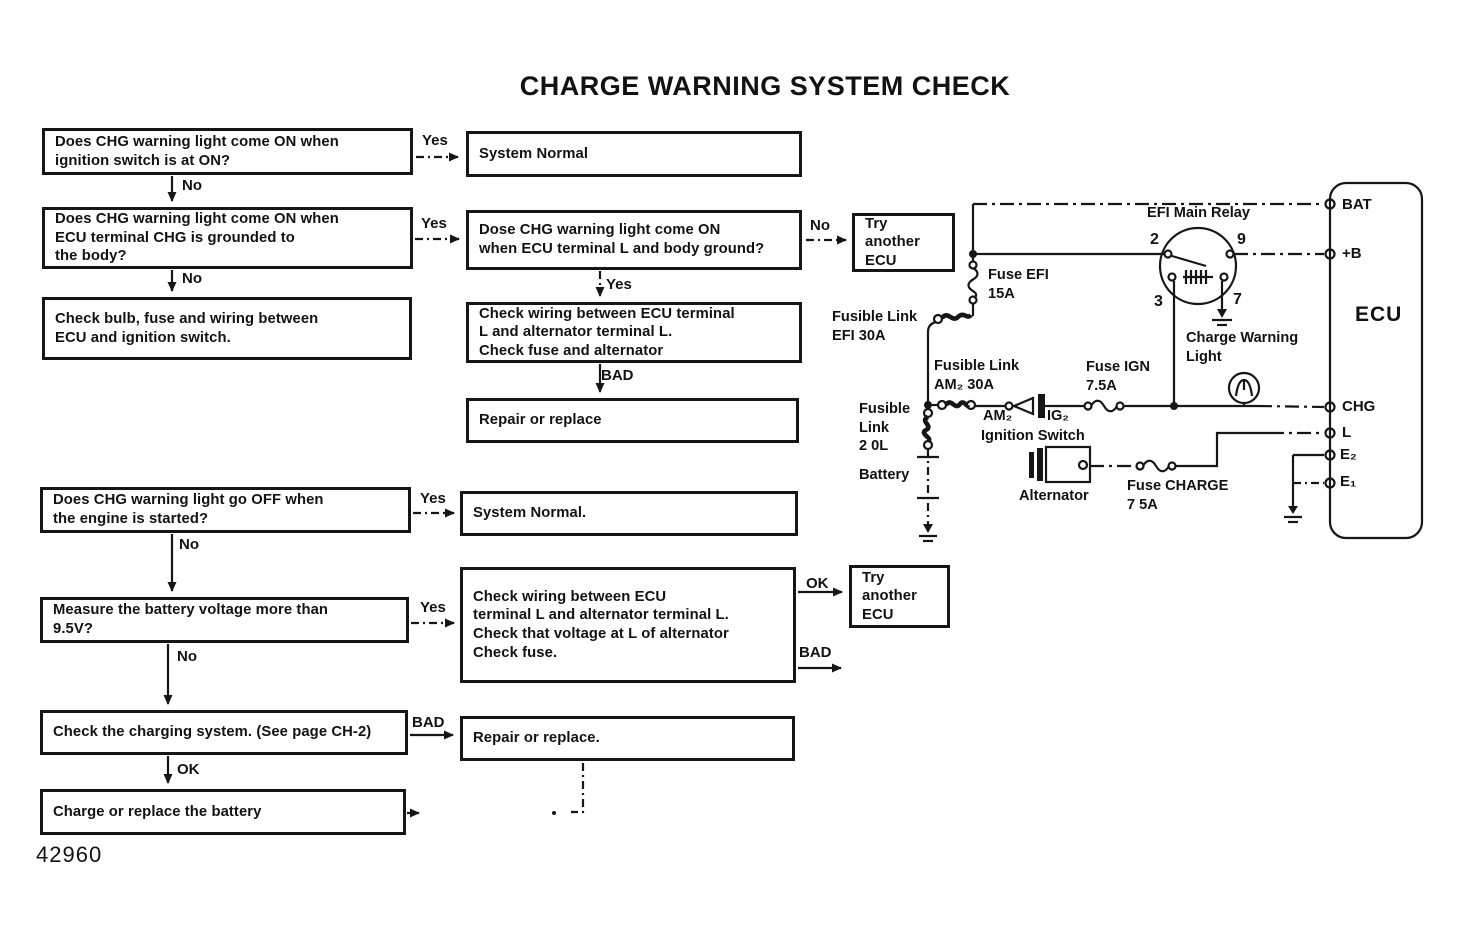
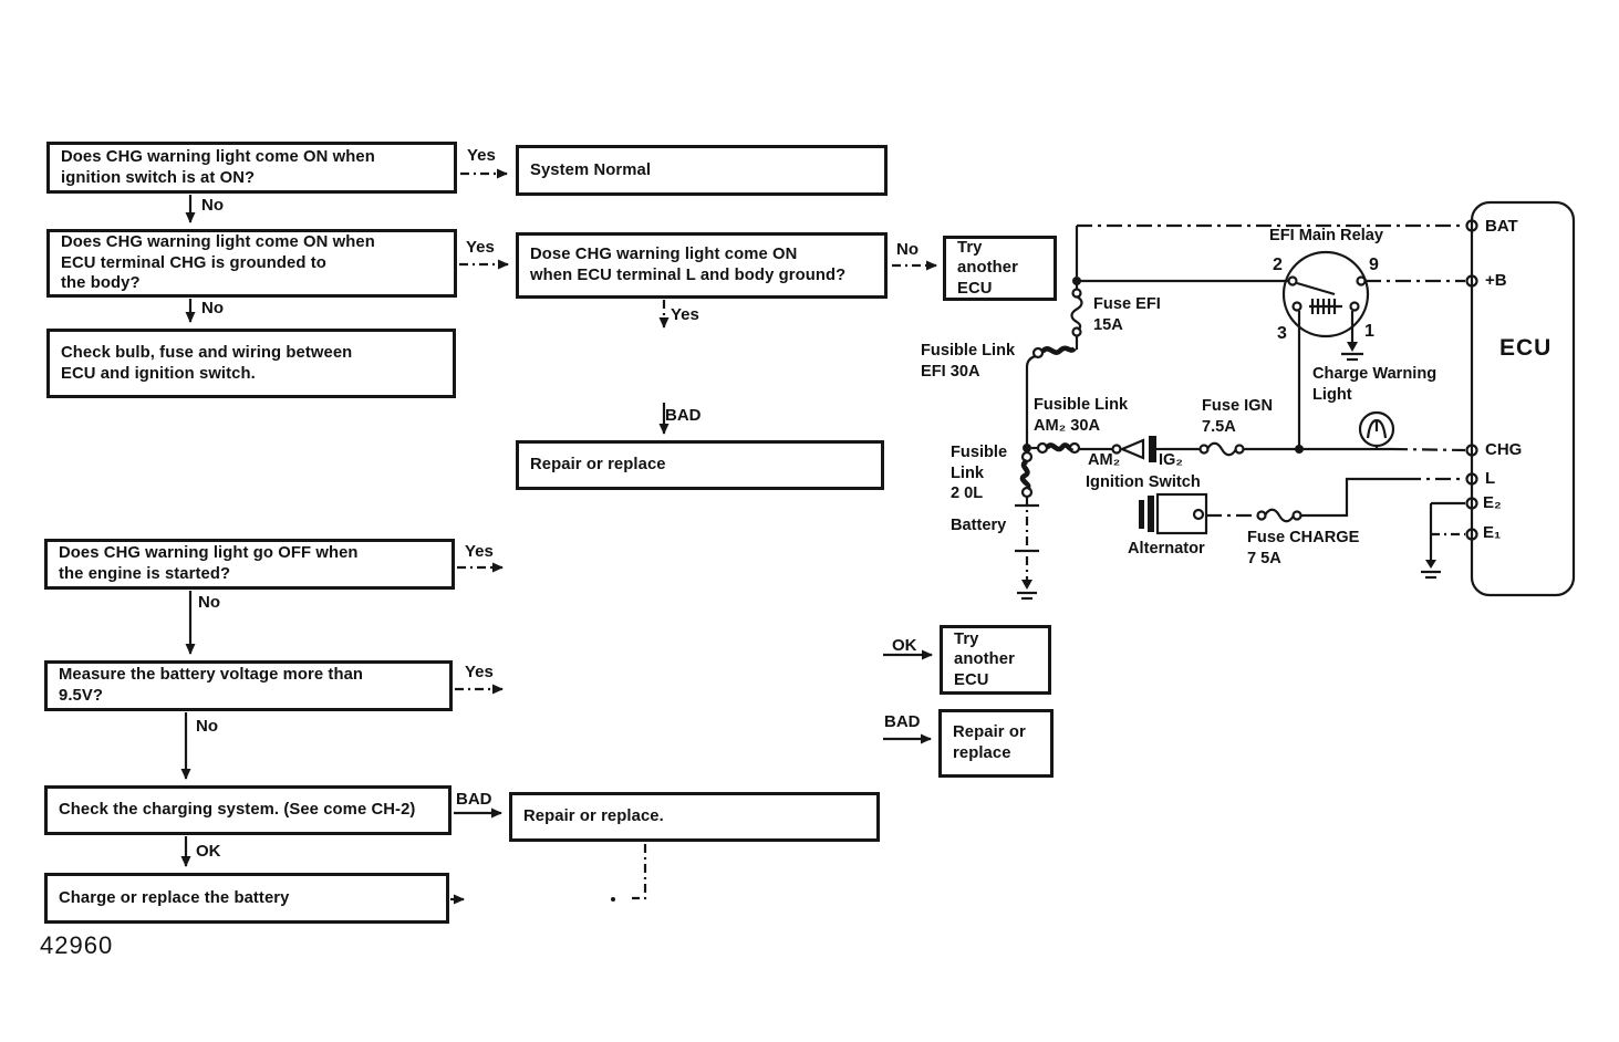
- CHARGE WARNING SYSTEM CHECK
  42960
  Does CHG warning light come ON when
  ignition switch is at ON?
  System Normal
  Does CHG warning light come ON when
  ECU terminal CHG is grounded to
  the body?
  Dose CHG warning light come ON
  when ECU terminal L and body ground?
  Try another
  ECU
  Check bulb, fuse and wiring between
  ECU and ignition switch.
- Check wiring between ECU terminal
- L and alternator terminal L.
- Check fuse and alternator
  Repair or replace
  Does CHG warning light go OFF when
  the engine is started?
- System Normal.
  Measure the battery voltage more than
  9.5V?
- Check wiring between ECU
- terminal L and alternator terminal L.
- Check that voltage at L of alternator
- Check fuse.
  Try another
  ECU
+ Repair or
+ replace
- Check the charging system. (See page CH-2)
+ Check the charging system. (See come CH-2)
  Repair or replace.
  Charge or replace the battery
  Yes
  No
  Yes
  No
  No
  Yes
  BAD
  Yes
  No
  Yes
  OK
  BAD
  No
  BAD
  OK
  EFI Main Relay
  Fuse EFI
  15A
  Fusible Link
  EFI 30A
  Fusible Link
  AM₂ 30A
  Fuse IGN
  7.5A
  AM₂
  IG₂
  Ignition Switch
  Fusible
  Link
  2 0L
  Battery
  Alternator
  Fuse CHARGE
  7 5A
  Charge Warning
  Light
  2
  9
  3
- 7
+ 1
  BAT
  +B
  ECU
  CHG
  L
  E₂
  E₁
